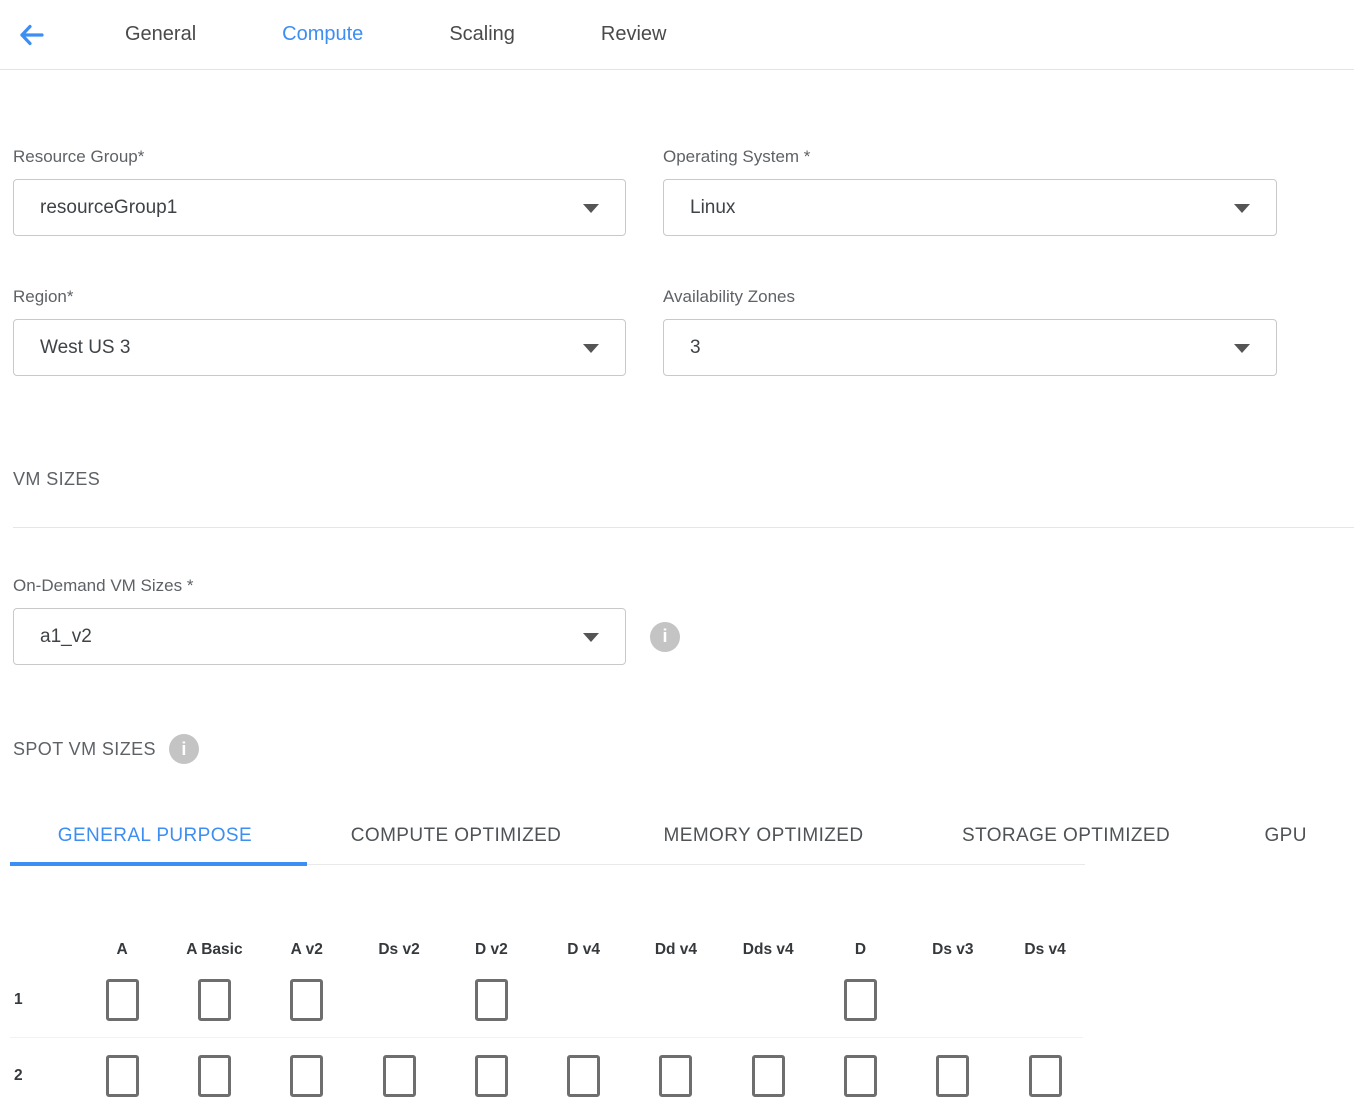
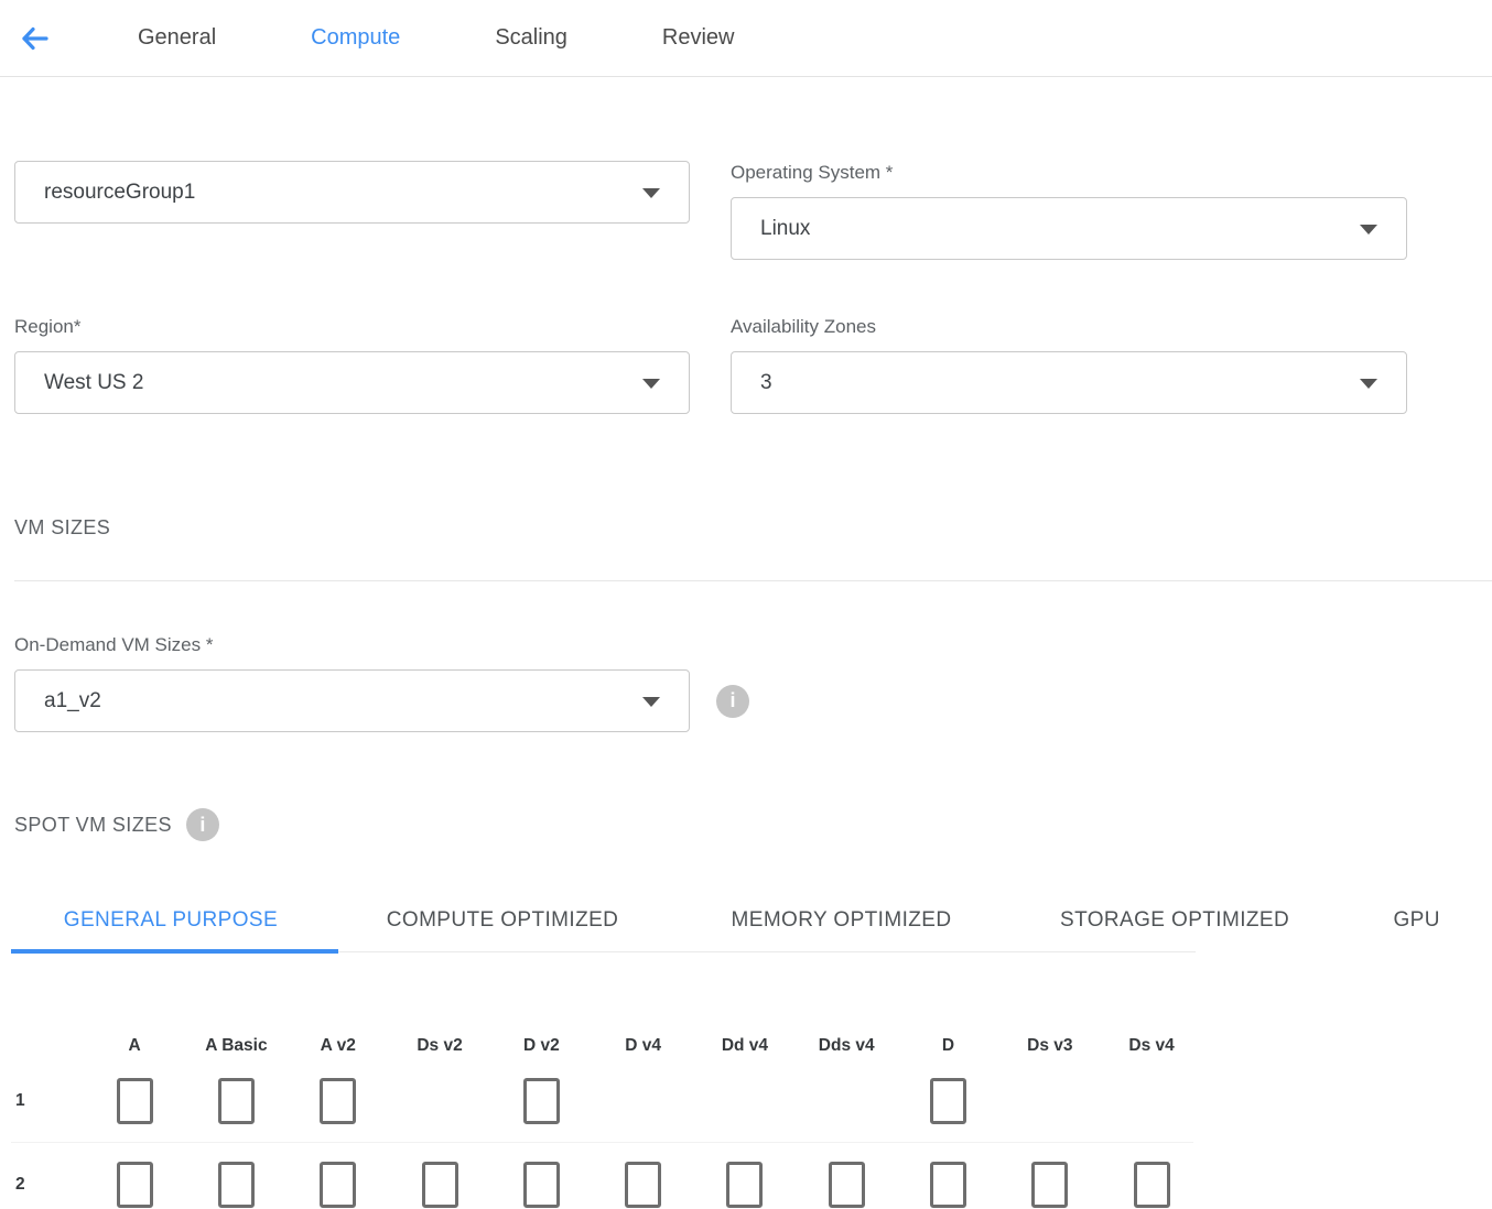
  General
  Compute
  Scaling
  Review
- Resource Group*
  resourceGroup1
  Operating System *
  Linux
  Region*
- West US 3
+ West US 2
  Availability Zones
  3
  VM SIZES
  On-Demand VM Sizes *
  a1_v2
  i
  SPOT VM SIZES
  i
  GENERAL PURPOSE
  COMPUTE OPTIMIZED
  MEMORY OPTIMIZED
  STORAGE OPTIMIZED
  GPU
  A
  A Basic
  A v2
  Ds v2
  D v2
  D v4
  Dd v4
  Dds v4
  D
  Ds v3
  Ds v4
  1
  2
